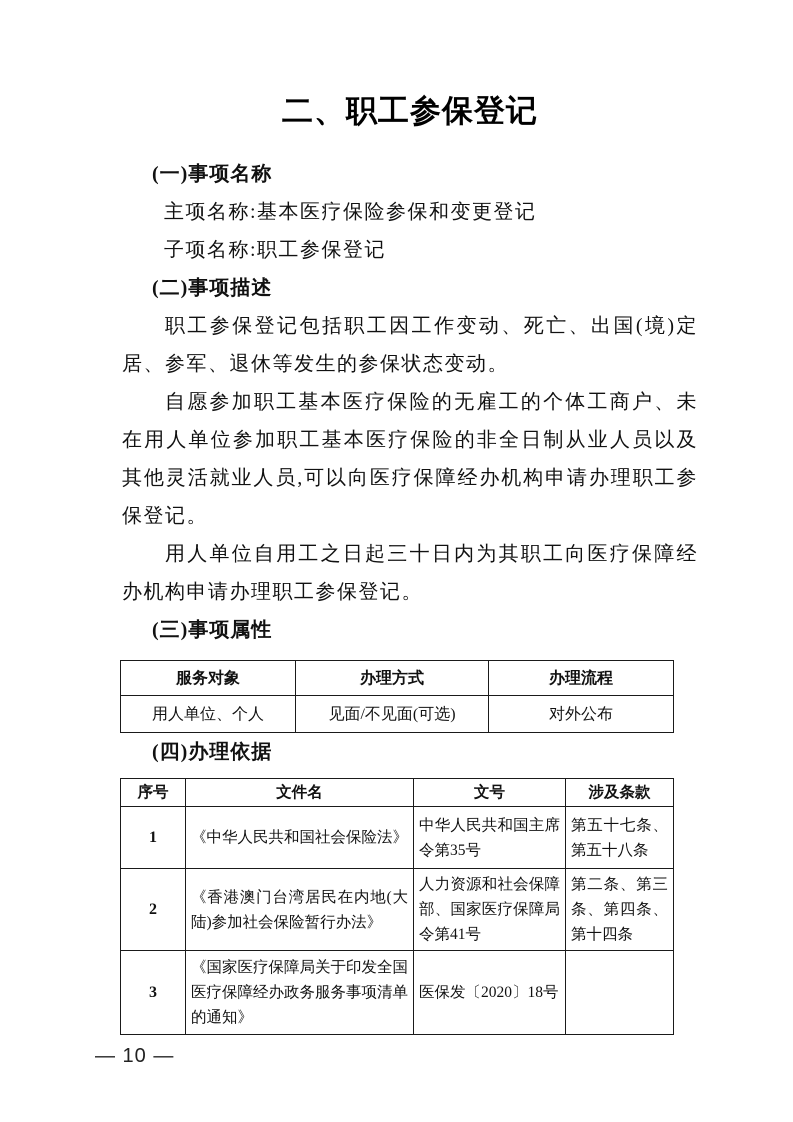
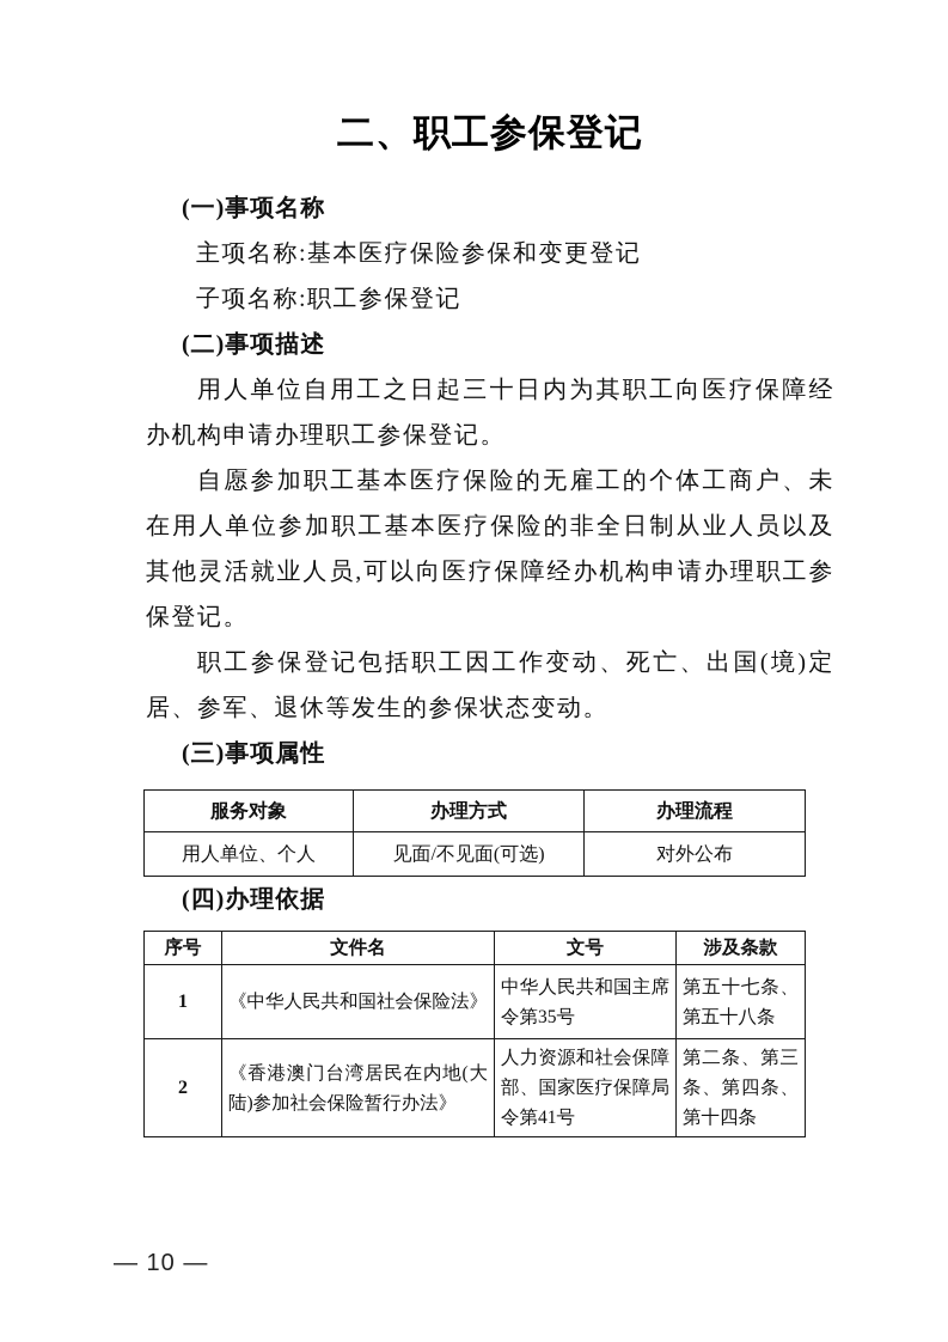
  二、职工参保登记
  (一)事项名称
  主项名称:基本医疗保险参保和变更登记
  子项名称:职工参保登记
  (二)事项描述
- 职工参保登记包括职工因工作变动、死亡、出国(境)定居、参军、退休等发生的参保状态变动。
+ 用人单位自用工之日起三十日内为其职工向医疗保障经办机构申请办理职工参保登记。
  自愿参加职工基本医疗保险的无雇工的个体工商户、未在用人单位参加职工基本医疗保险的非全日制从业人员以及其他灵活就业人员,可以向医疗保障经办机构申请办理职工参保登记。
- 用人单位自用工之日起三十日内为其职工向医疗保障经办机构申请办理职工参保登记。
+ 职工参保登记包括职工因工作变动、死亡、出国(境)定居、参军、退休等发生的参保状态变动。
  (三)事项属性
  服务对象	办理方式	办理流程
  用人单位、个人	见面/不见面(可选)	对外公布
  (四)办理依据
  序号	文件名	文号	涉及条款
  1	《中华人民共和国社会保险法》	中华人民共和国主席令第35号	第五十七条、第五十八条
  2	《香港澳门台湾居民在内地(大陆)参加社会保险暂行办法》	人力资源和社会保障部、国家医疗保障局令第41号	第二条、第三条、第四条、第十四条
- 3	《国家医疗保障局关于印发全国医疗保障经办政务服务事项清单的通知》	医保发〔2020〕18号
  — 10 —
